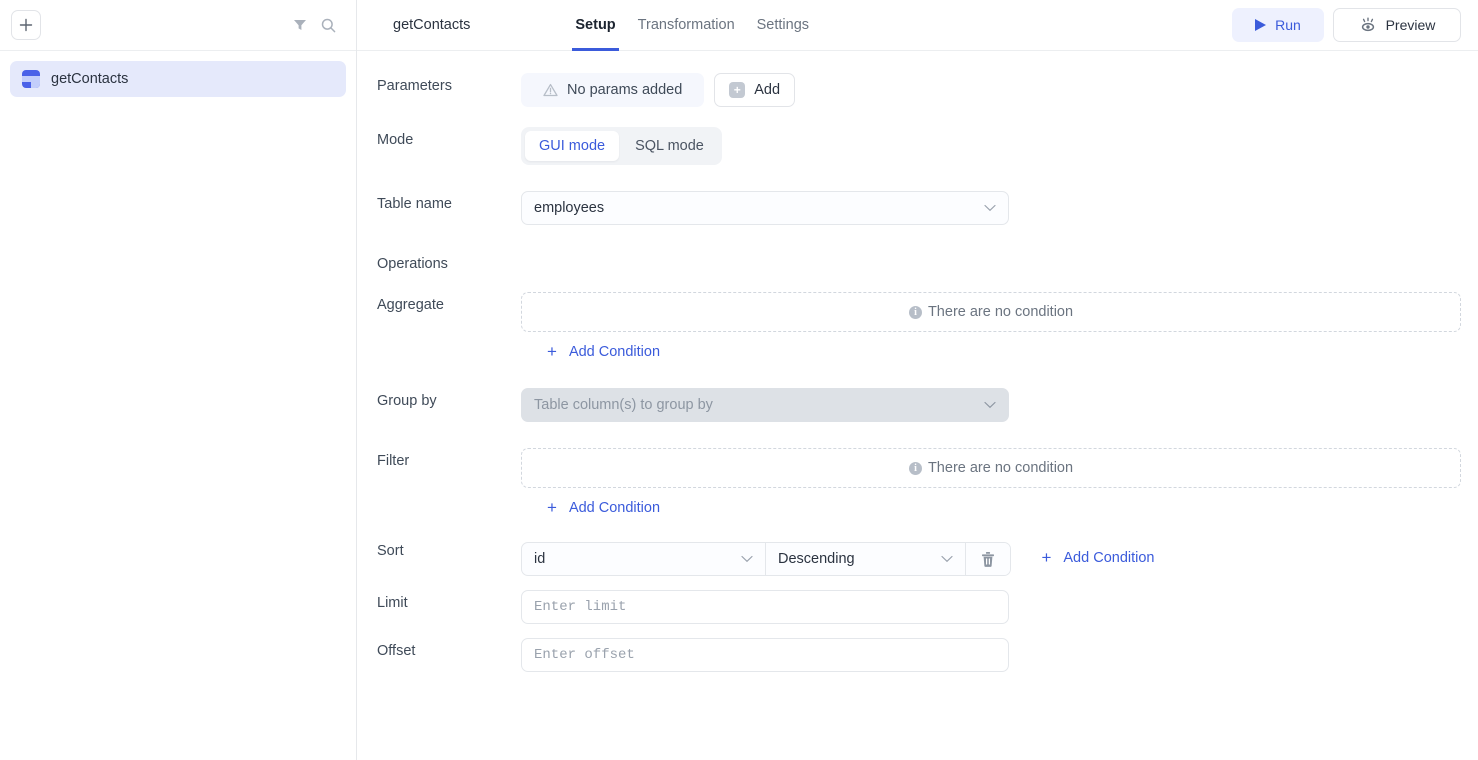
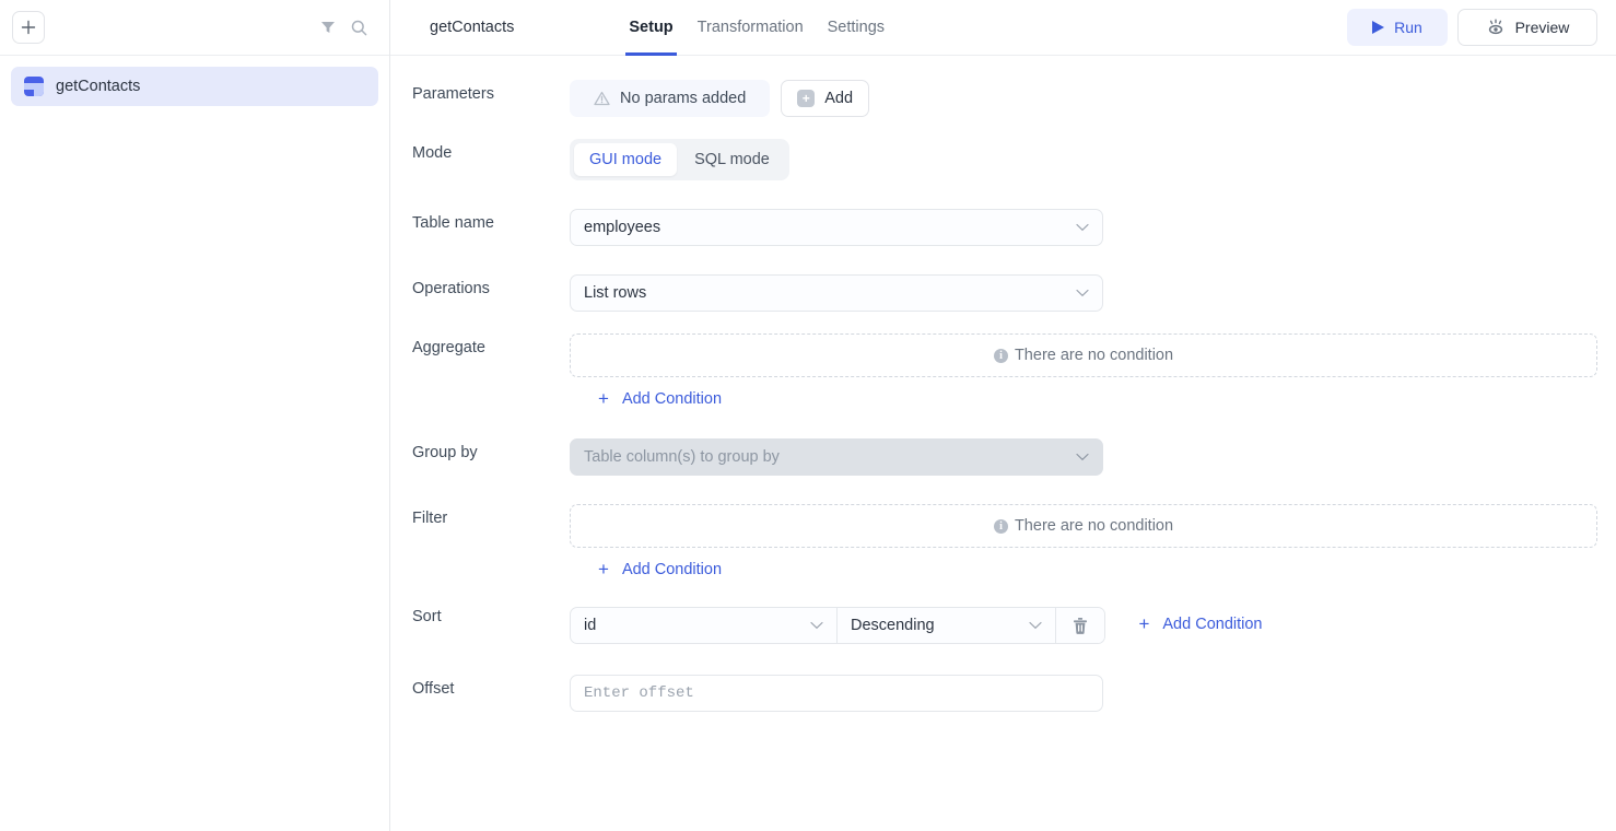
  getContacts
  getContacts
  Setup
  Transformation
  Settings
  Run
  Preview
  Parameters
  No params added
  +
  Add
  Mode
  GUI mode
  SQL mode
  Table name
  employees
  Operations
+ List rows
  Aggregate
  i
  There are no condition
  +
  Add Condition
  Group by
  Table column(s) to group by
  Filter
  i
  There are no condition
  +
  Add Condition
  Sort
  id
  Descending
  +
  Add Condition
- Limit
- Enter limit
  Offset
  Enter offset
